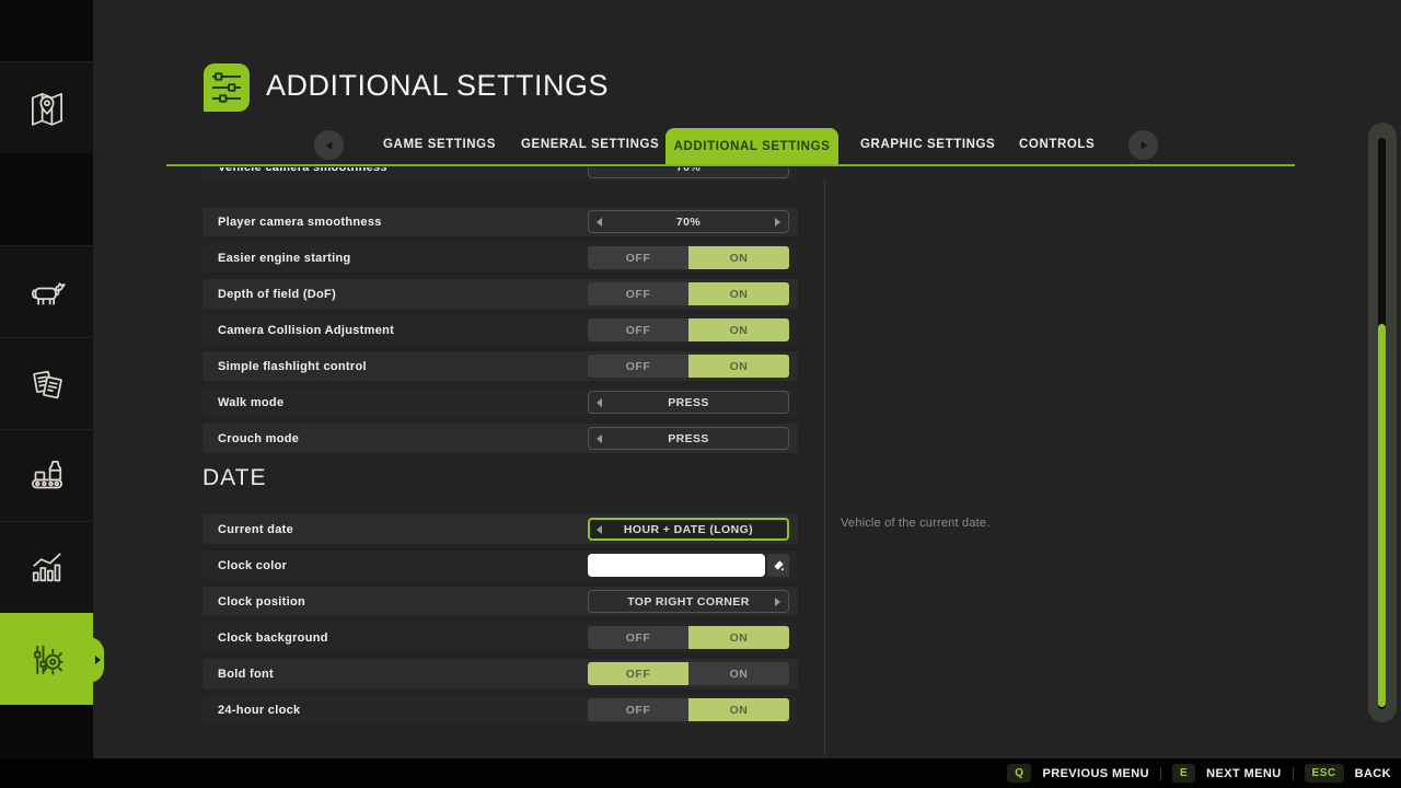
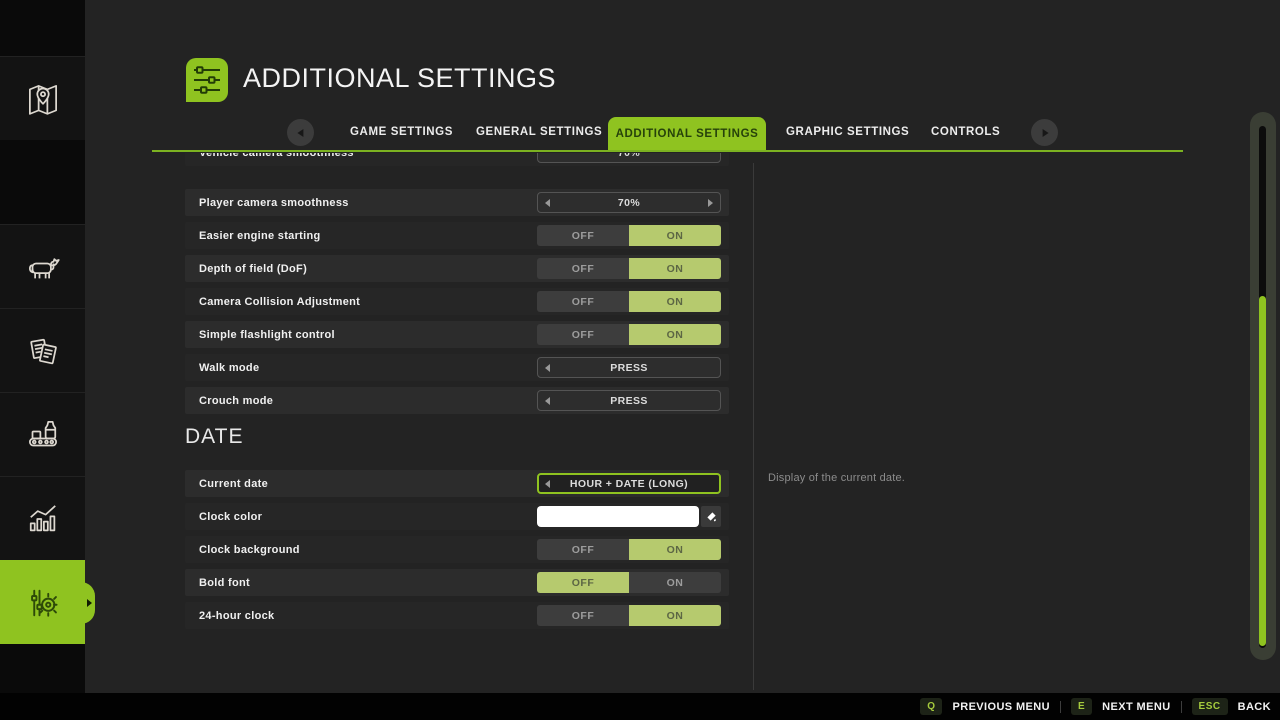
  ADDITIONAL SETTINGS
  GAME SETTINGS
  GENERAL SETTINGS
  ADDITIONAL SETTINGS
  GRAPHIC SETTINGS
  CONTROLS
  Vehicle camera smoothness
  70%
  Player camera smoothness
  70%
  Easier engine starting
  OFF
  ON
  Depth of field (DoF)
  OFF
  ON
  Camera Collision Adjustment
  OFF
  ON
  Simple flashlight control
  OFF
  ON
  Walk mode
  PRESS
  Crouch mode
  PRESS
  DATE
  Current date
  HOUR + DATE (LONG)
  Clock color
- Clock position
- TOP RIGHT CORNER
  Clock background
  OFF
  ON
  Bold font
  OFF
  ON
  24-hour clock
  OFF
  ON
- Vehicle of the current date.
+ Display of the current date.
  Q
  PREVIOUS MENU
  E
  NEXT MENU
  ESC
  BACK
